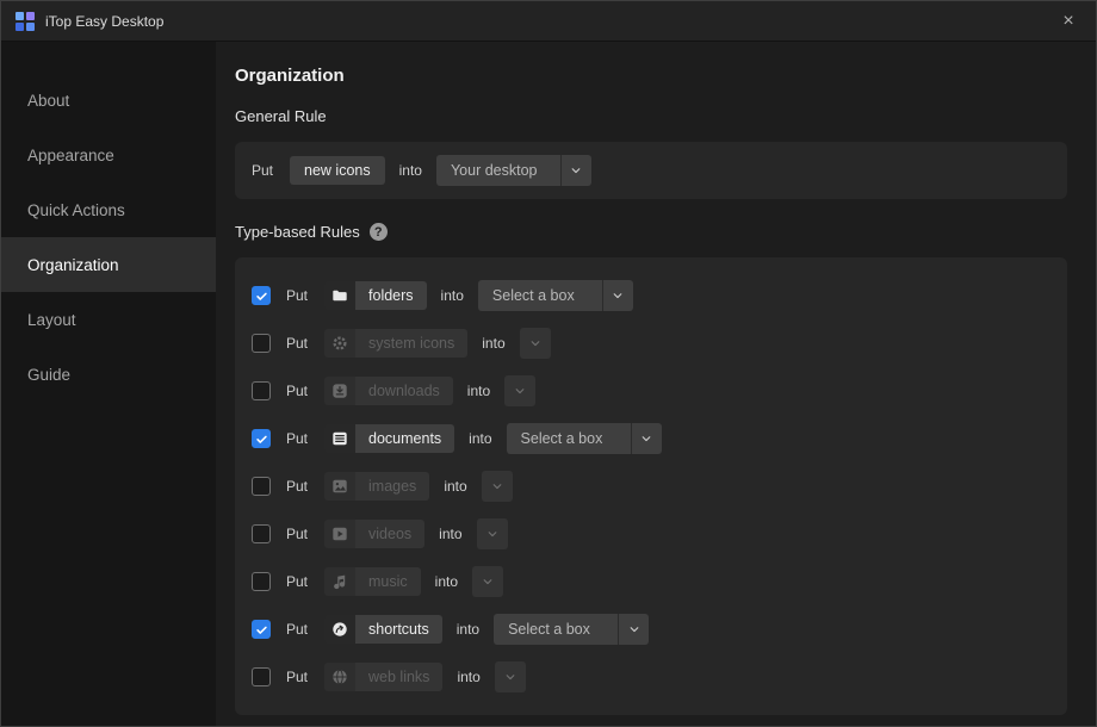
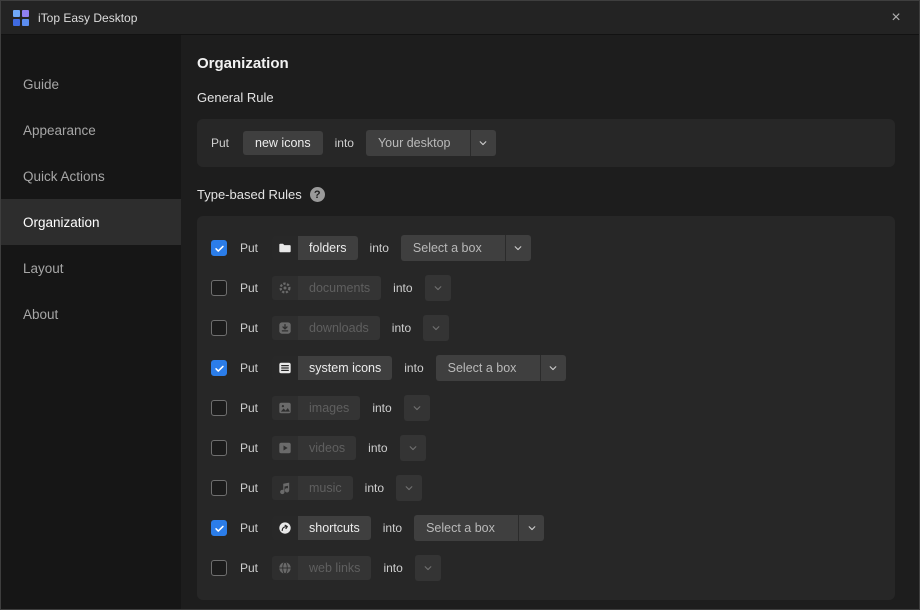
  iTop Easy Desktop
  ×
- About
+ Guide
  Appearance
  Quick Actions
  Organization
  Layout
- Guide
+ About
  Organization
  General Rule
  Put
  new icons
  into
  Your desktop
  Type-based Rules
  ?
  Put
  folders
  into
  Select a box
  Put
- system icons
+ documents
  into
  Put
  downloads
  into
  Put
- documents
+ system icons
  into
  Select a box
  Put
  images
  into
  Put
  videos
  into
  Put
  music
  into
  Put
  shortcuts
  into
  Select a box
  Put
  web links
  into
